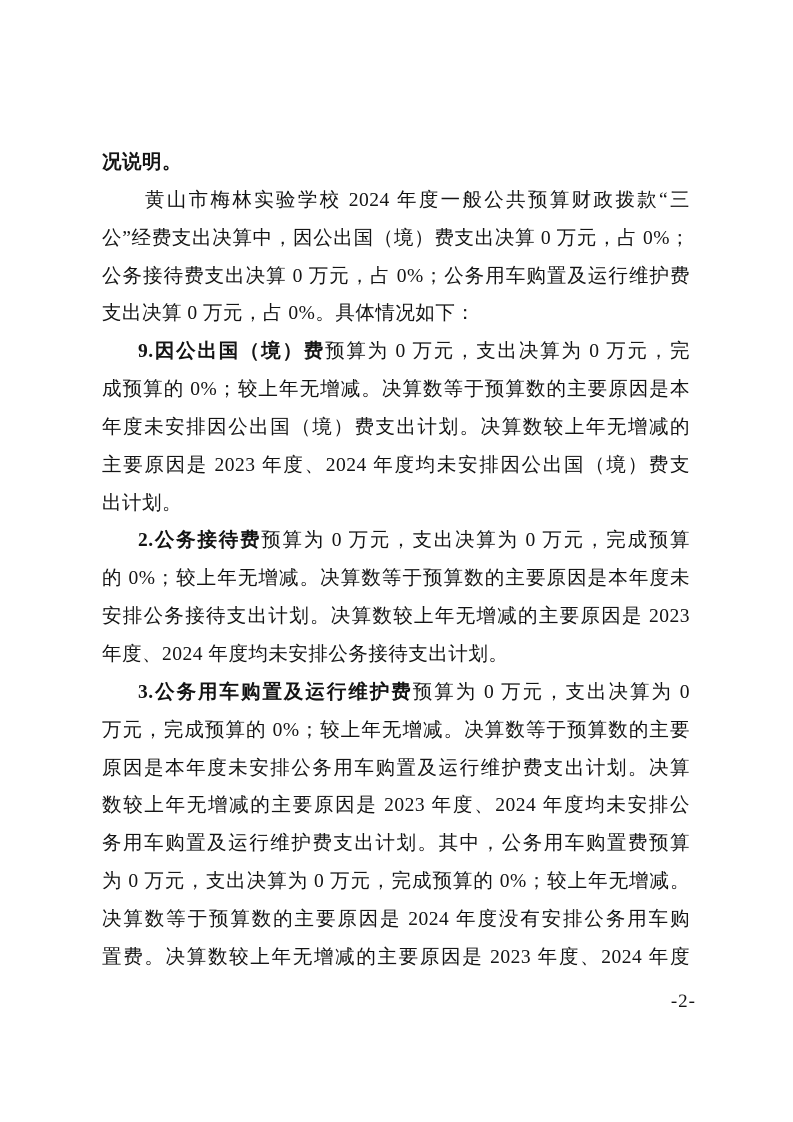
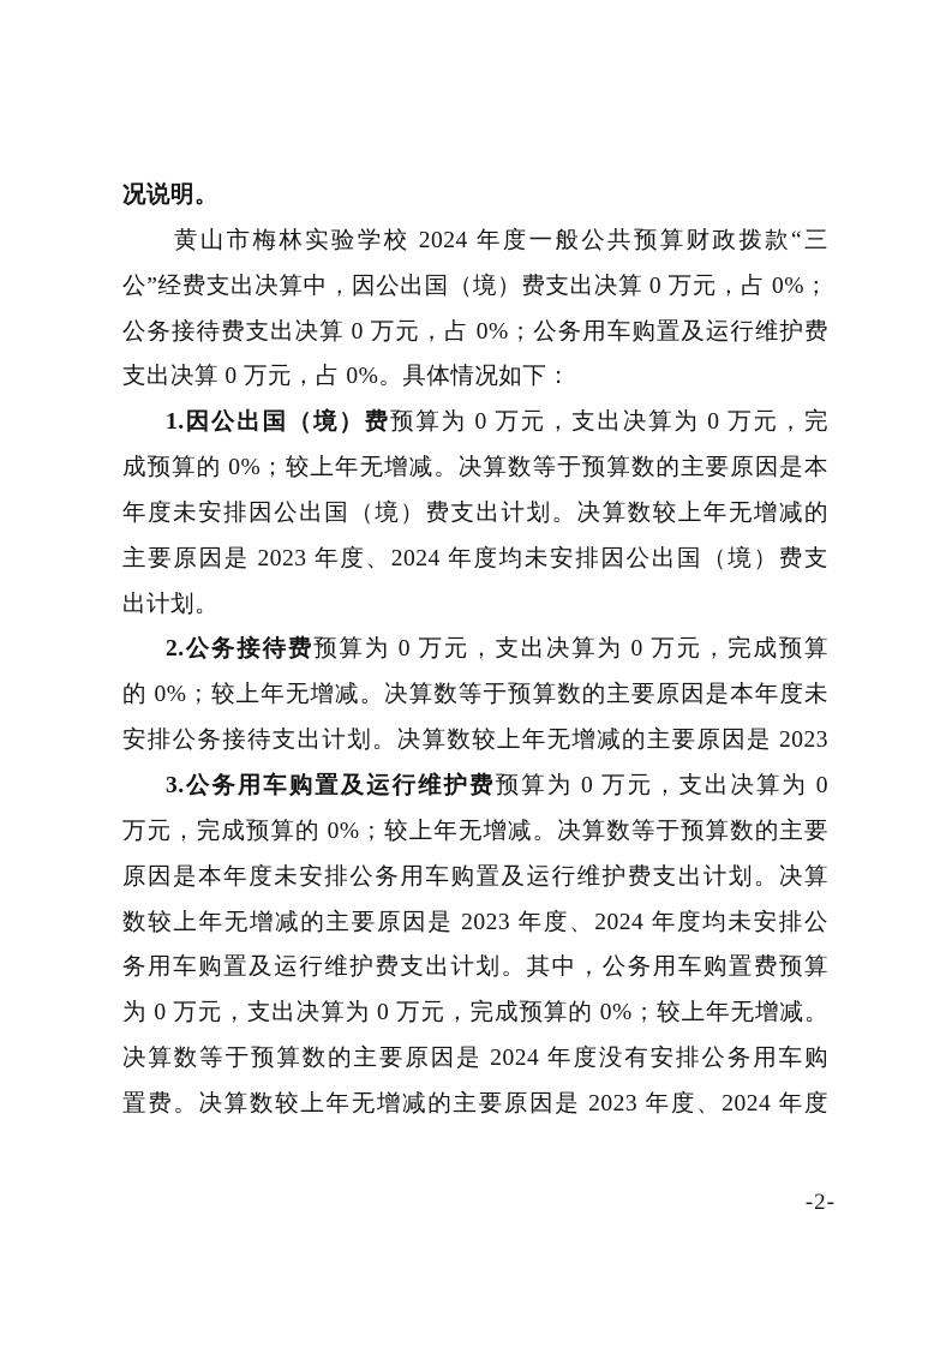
  况说明。
  黄山市梅林实验学校 2024 年度一般公共预算财政拨款“三
  公”经费支出决算中，因公出国（境）费支出决算 0 万元，占 0%；
  公务接待费支出决算 0 万元，占 0%；公务用车购置及运行维护费
  支出决算 0 万元，占 0%。具体情况如下：
- 9.因公出国（境）费预算为 0 万元，支出决算为 0 万元，完
+ 1.因公出国（境）费预算为 0 万元，支出决算为 0 万元，完
  成预算的 0%；较上年无增减。决算数等于预算数的主要原因是本
  年度未安排因公出国（境）费支出计划。决算数较上年无增减的
  主要原因是 2023 年度、2024 年度均未安排因公出国（境）费支
  出计划。
  2.公务接待费预算为 0 万元，支出决算为 0 万元，完成预算
  的 0%；较上年无增减。决算数等于预算数的主要原因是本年度未
  安排公务接待支出计划。决算数较上年无增减的主要原因是 2023
- 年度、2024 年度均未安排公务接待支出计划。
  3.公务用车购置及运行维护费预算为 0 万元，支出决算为 0
  万元，完成预算的 0%；较上年无增减。决算数等于预算数的主要
  原因是本年度未安排公务用车购置及运行维护费支出计划。决算
  数较上年无增减的主要原因是 2023 年度、2024 年度均未安排公
  务用车购置及运行维护费支出计划。其中，公务用车购置费预算
  为 0 万元，支出决算为 0 万元，完成预算的 0%；较上年无增减。
  决算数等于预算数的主要原因是 2024 年度没有安排公务用车购
  置费。决算数较上年无增减的主要原因是 2023 年度、2024 年度
  -2-
